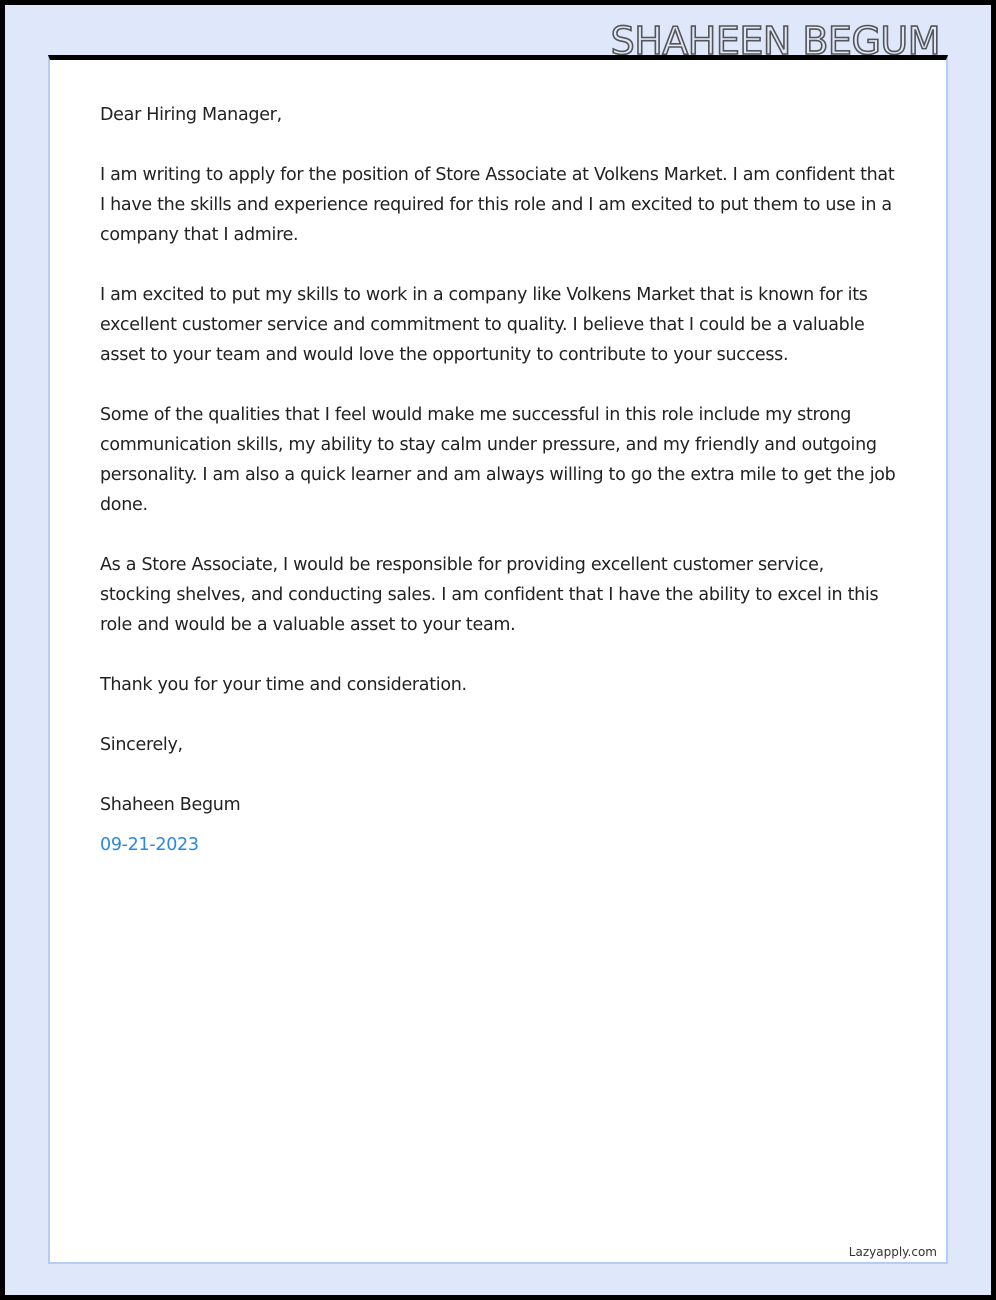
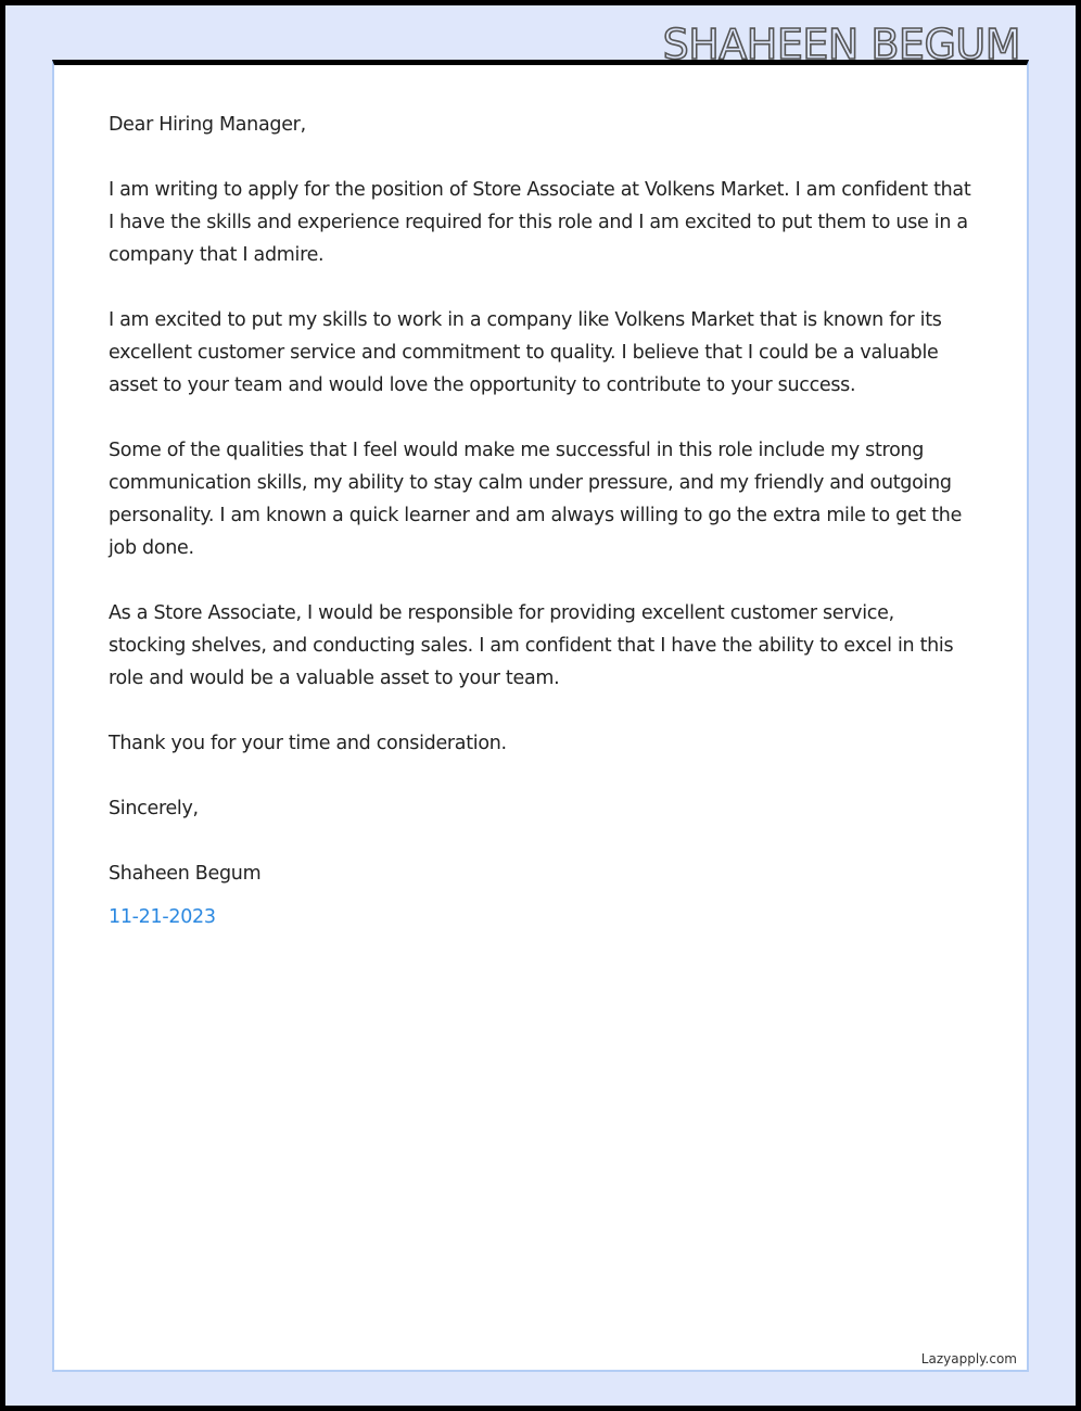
  SHAHEEN BEGUM
  Dear Hiring Manager,
  I am writing to apply for the position of Store Associate at Volkens Market. I am confident that I have the skills and experience required for this role and I am excited to put them to use in a company that I admire.
  I am excited to put my skills to work in a company like Volkens Market that is known for its excellent customer service and commitment to quality. I believe that I could be a valuable asset to your team and would love the opportunity to contribute to your success.
- Some of the qualities that I feel would make me successful in this role include my strong communication skills, my ability to stay calm under pressure, and my friendly and outgoing personality. I am also a quick learner and am always willing to go the extra mile to get the job done.
+ Some of the qualities that I feel would make me successful in this role include my strong communication skills, my ability to stay calm under pressure, and my friendly and outgoing personality. I am known a quick learner and am always willing to go the extra mile to get the job done.
  As a Store Associate, I would be responsible for providing excellent customer service, stocking shelves, and conducting sales. I am confident that I have the ability to excel in this role and would be a valuable asset to your team.
  Thank you for your time and consideration.
  Sincerely,
  Shaheen Begum
- 09-21-2023
+ 11-21-2023
  Lazyapply.com
